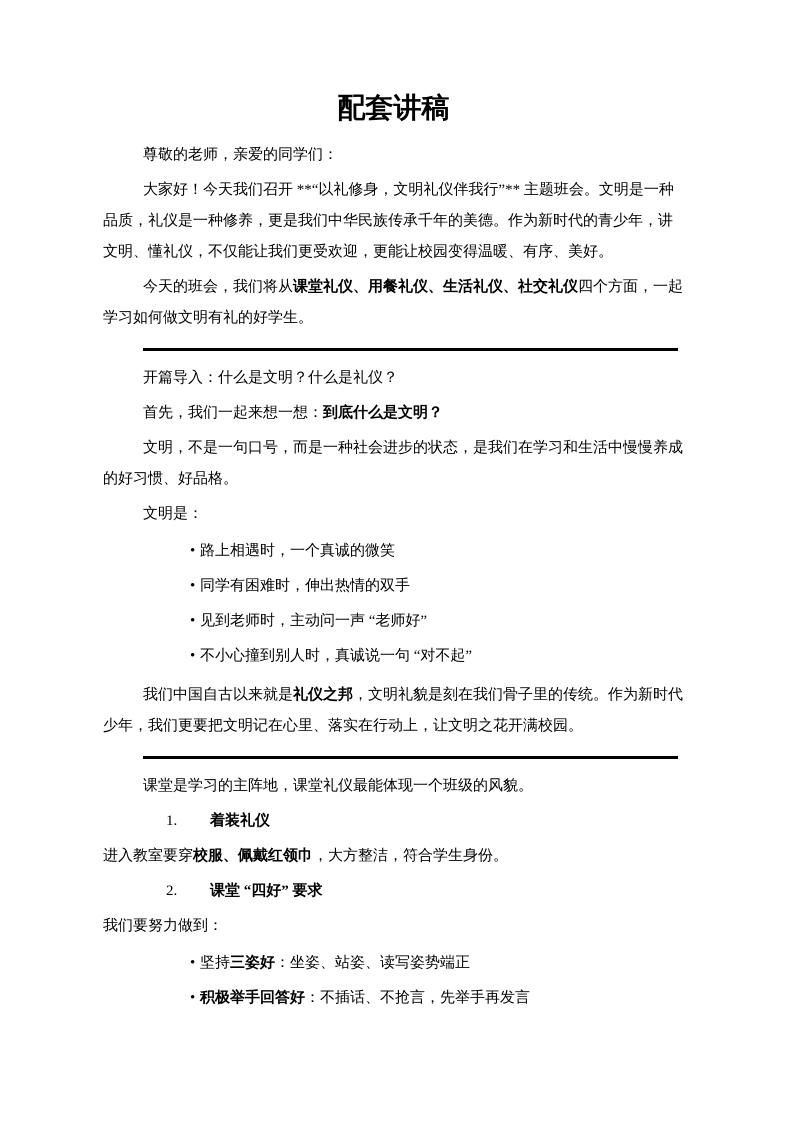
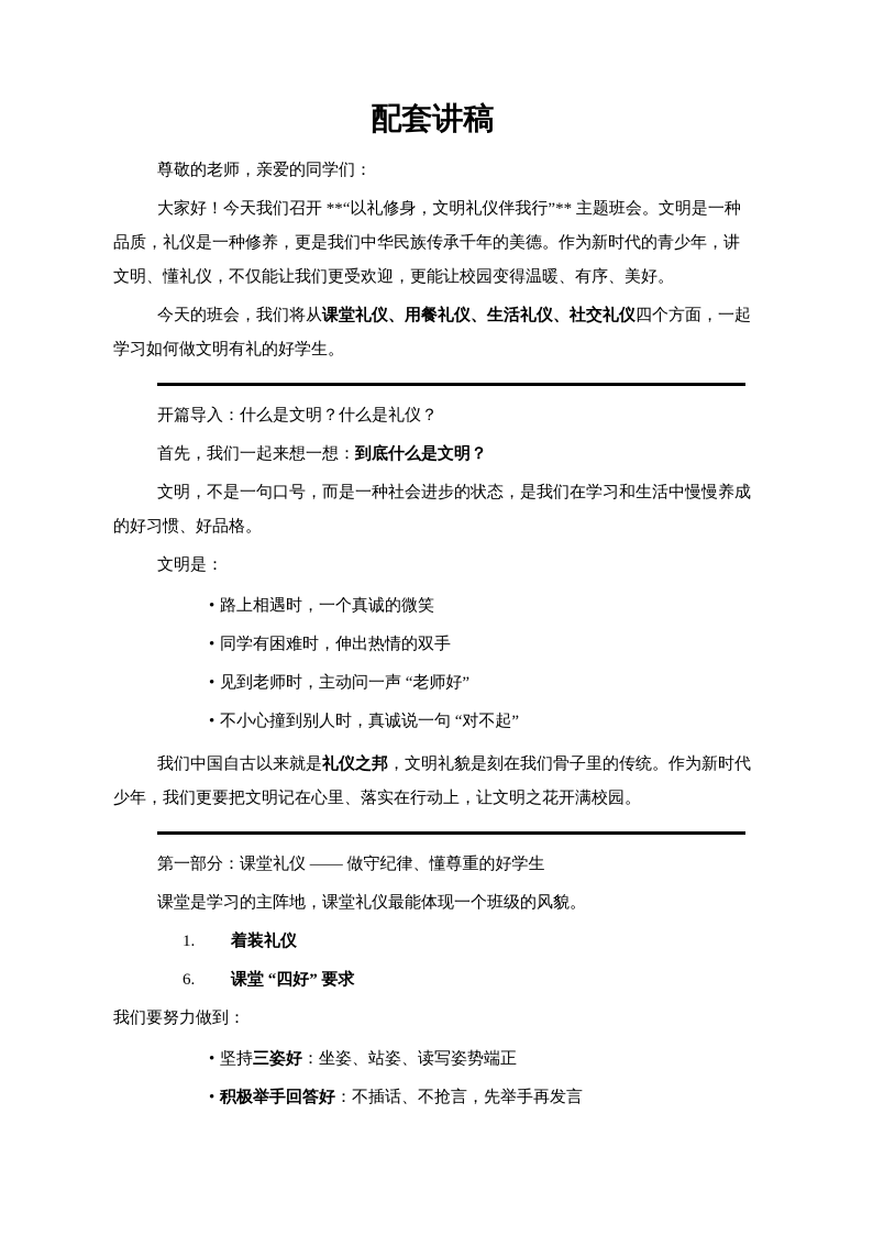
  配套讲稿
  尊敬的老师，亲爱的同学们：
  大家好！今天我们召开 **“以礼修身，文明礼仪伴我行”** 主题班会。文明是一种品质，礼仪是一种修养，更是我们中华民族传承千年的美德。作为新时代的青少年，讲文明、懂礼仪，不仅能让我们更受欢迎，更能让校园变得温暖、有序、美好。
  今天的班会，我们将从课堂礼仪、用餐礼仪、生活礼仪、社交礼仪四个方面，一起学习如何做文明有礼的好学生。
  开篇导入：什么是文明？什么是礼仪？
  首先，我们一起来想一想：到底什么是文明？
  文明，不是一句口号，而是一种社会进步的状态，是我们在学习和生活中慢慢养成的好习惯、好品格。
  文明是：
  路上相遇时，一个真诚的微笑
  同学有困难时，伸出热情的双手
  见到老师时，主动问一声 “老师好”
  不小心撞到别人时，真诚说一句 “对不起”
  我们中国自古以来就是礼仪之邦，文明礼貌是刻在我们骨子里的传统。作为新时代少年，我们更要把文明记在心里、落实在行动上，让文明之花开满校园。
+ 第一部分：课堂礼仪 —— 做守纪律、懂尊重的好学生
  课堂是学习的主阵地，课堂礼仪最能体现一个班级的风貌。
  1. 着装礼仪
- 进入教室要穿校服、佩戴红领巾，大方整洁，符合学生身份。
- 2. 课堂 “四好” 要求
+ 6. 课堂 “四好” 要求
  我们要努力做到：
  坚持三姿好：坐姿、站姿、读写姿势端正
  积极举手回答好：不插话、不抢言，先举手再发言
